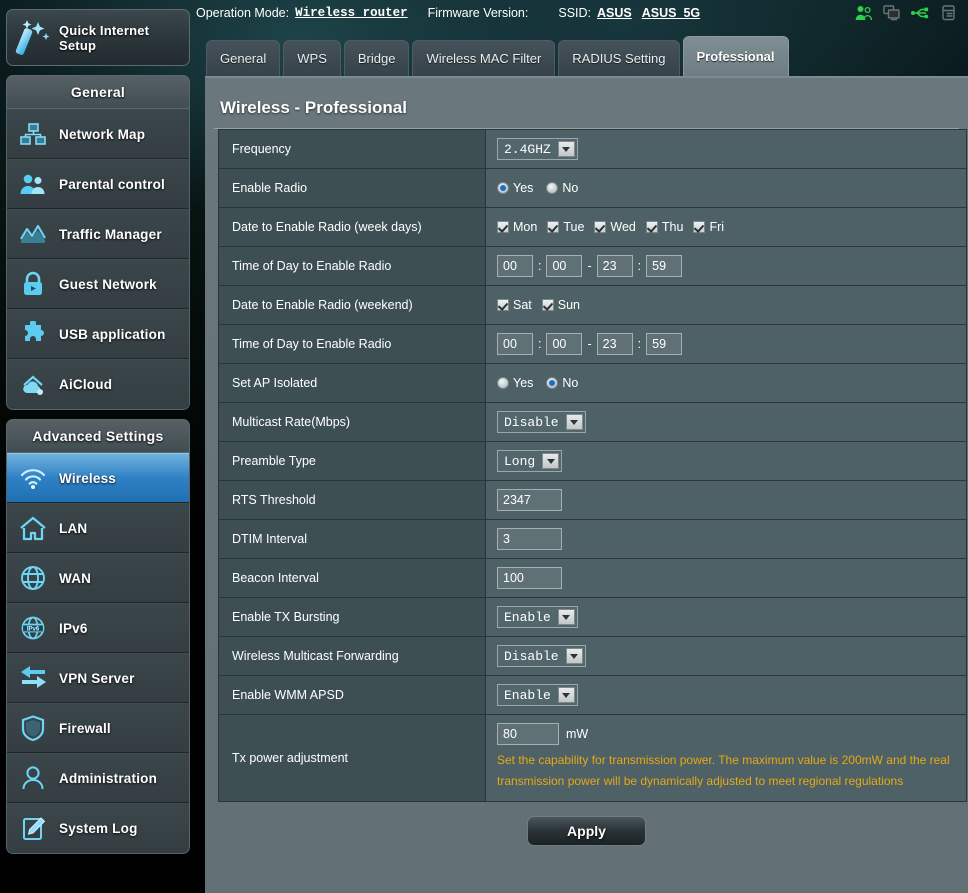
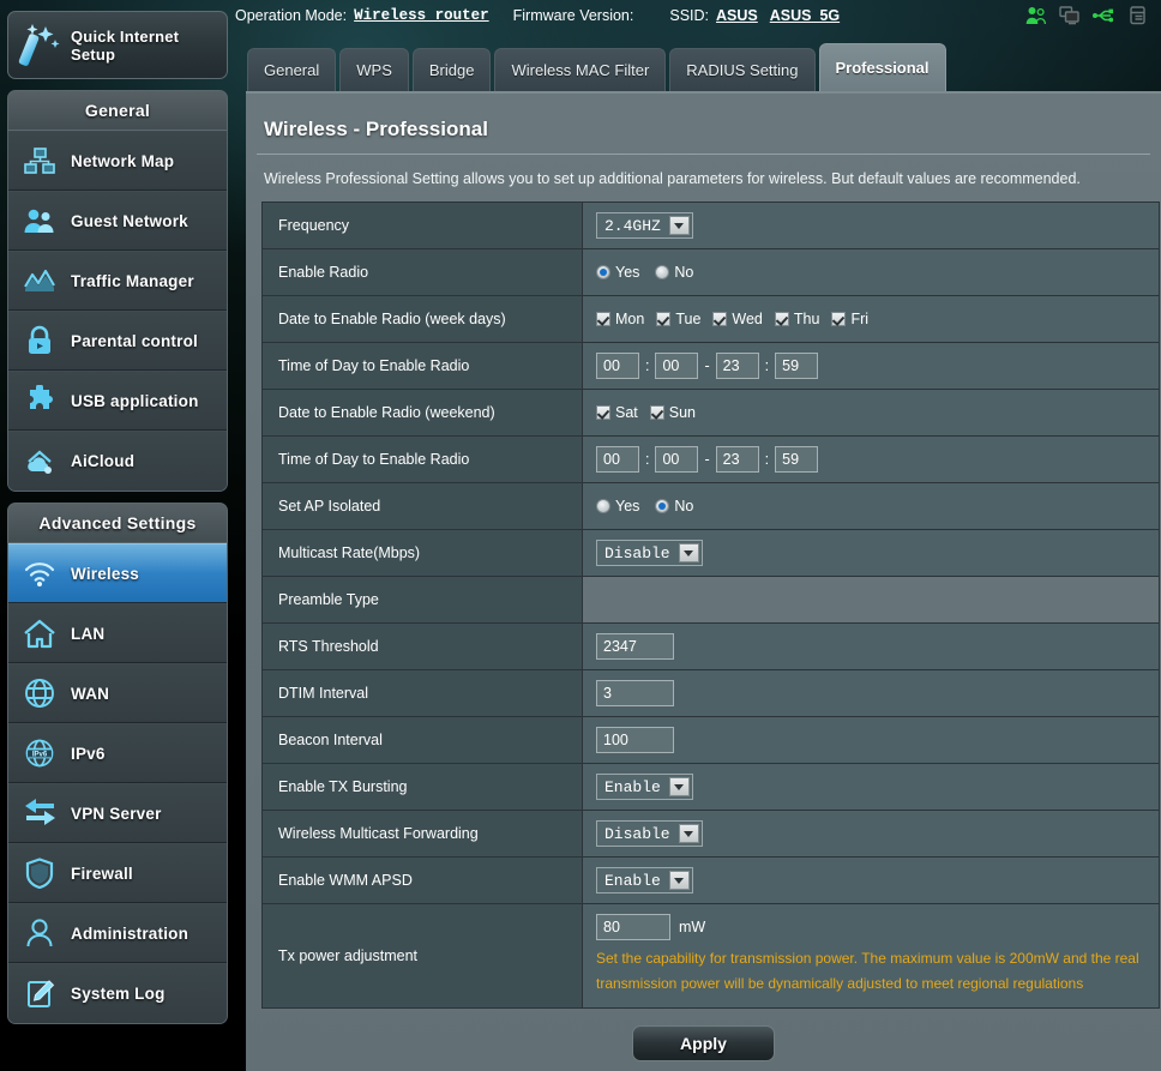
  Quick Internet Setup
  General
  Network Map
- Parental control
+ Guest Network
  Traffic Manager
- Guest Network
+ Parental control
  USB application
  AiCloud
  Advanced Settings
  Wireless
  LAN
  WAN
  IPv6
  VPN Server
  Firewall
  Administration
  System Log
  Operation Mode:
  Wireless router
  Firmware Version:
  SSID:
  ASUS
  ASUS_5G
  General
  WPS
  Bridge
  Wireless MAC Filter
  RADIUS Setting
  Professional
  Wireless - Professional
+ Wireless Professional Setting allows you to set up additional parameters for wireless. But default values are recommended.
  Frequency
  2.4GHZ
  Enable Radio
  Yes
  No
  Date to Enable Radio (week days)
  Mon
  Tue
  Wed
  Thu
  Fri
  Time of Day to Enable Radio
  00
  :
  00
  -
  23
  :
  59
  Date to Enable Radio (weekend)
  Sat
  Sun
  Time of Day to Enable Radio
  00
  :
  00
  -
  23
  :
  59
  Set AP Isolated
  Yes
  No
  Multicast Rate(Mbps)
  Disable
  Preamble Type
- Long
  RTS Threshold
  2347
  DTIM Interval
  3
  Beacon Interval
  100
  Enable TX Bursting
  Enable
  Wireless Multicast Forwarding
  Disable
  Enable WMM APSD
  Enable
  Tx power adjustment
  80
  mW
  Set the capability for transmission power. The maximum value is 200mW and the real transmission power will be dynamically adjusted to meet regional regulations
  Apply
